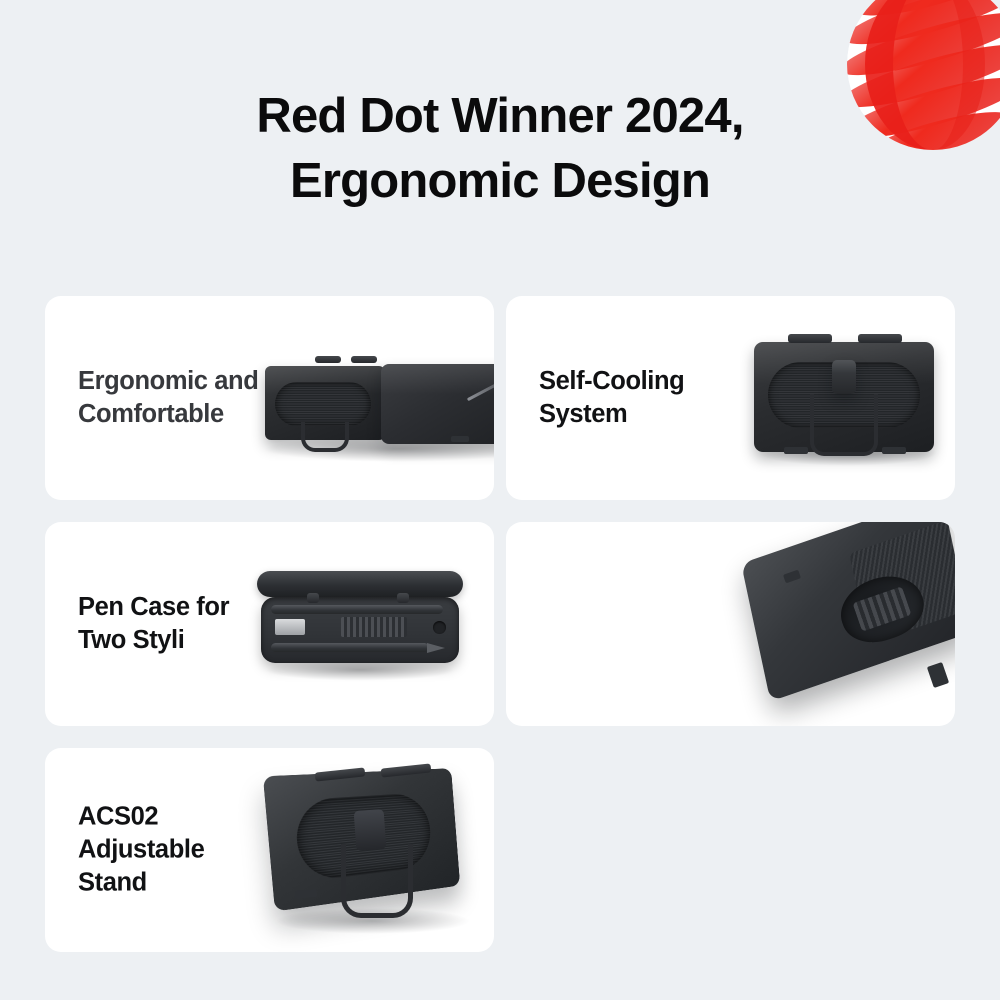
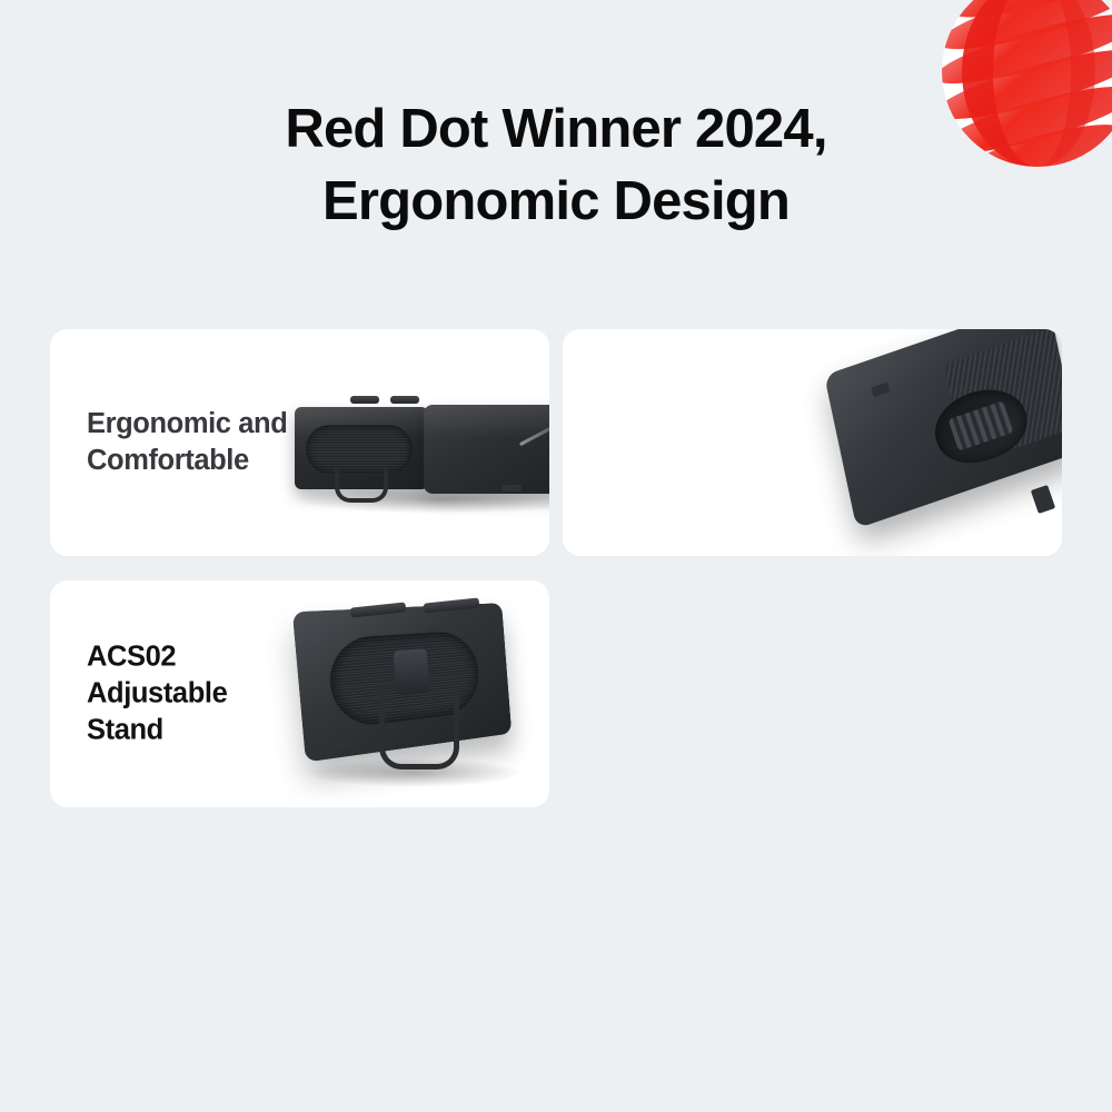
  Red Dot Winner 2024,
  Ergonomic Design
  Ergonomic and
  Comfortable
- Self-Cooling
- System
- Pen Case for
- Two Styli
  ACS02
  Adjustable
  Stand
